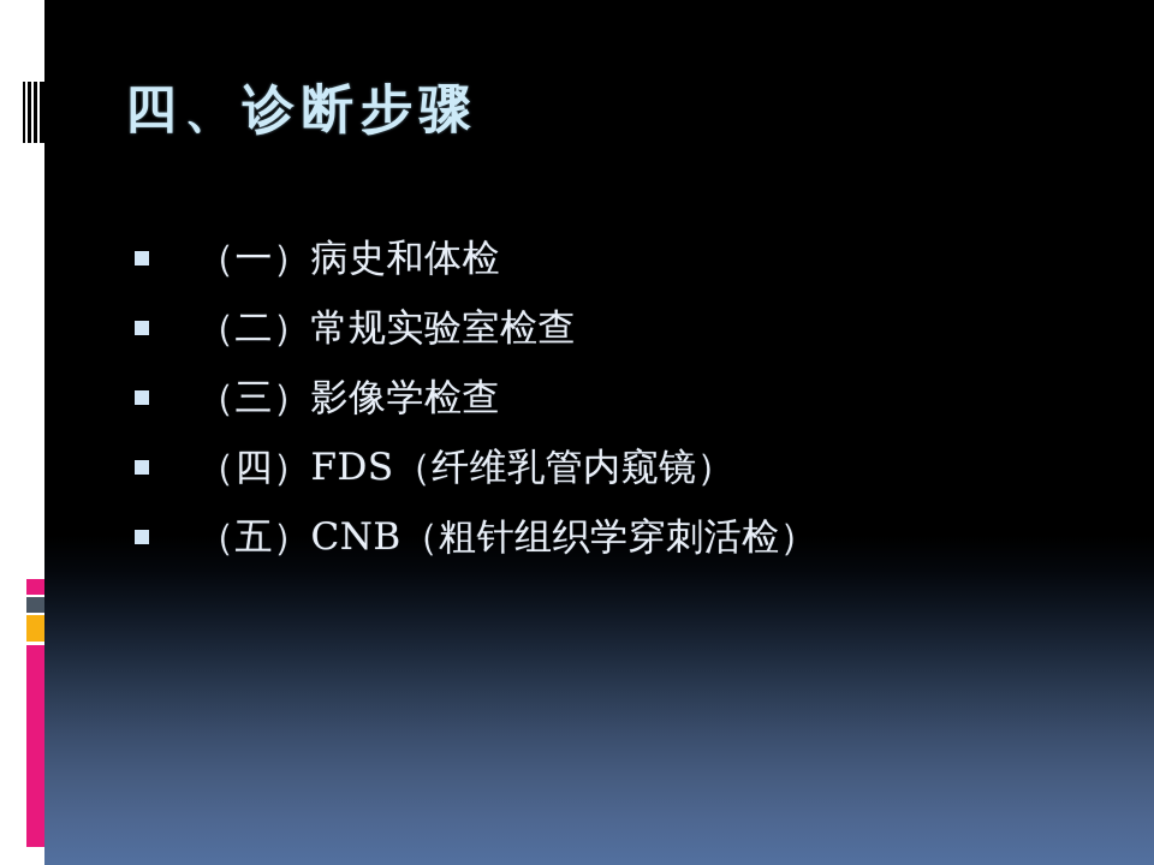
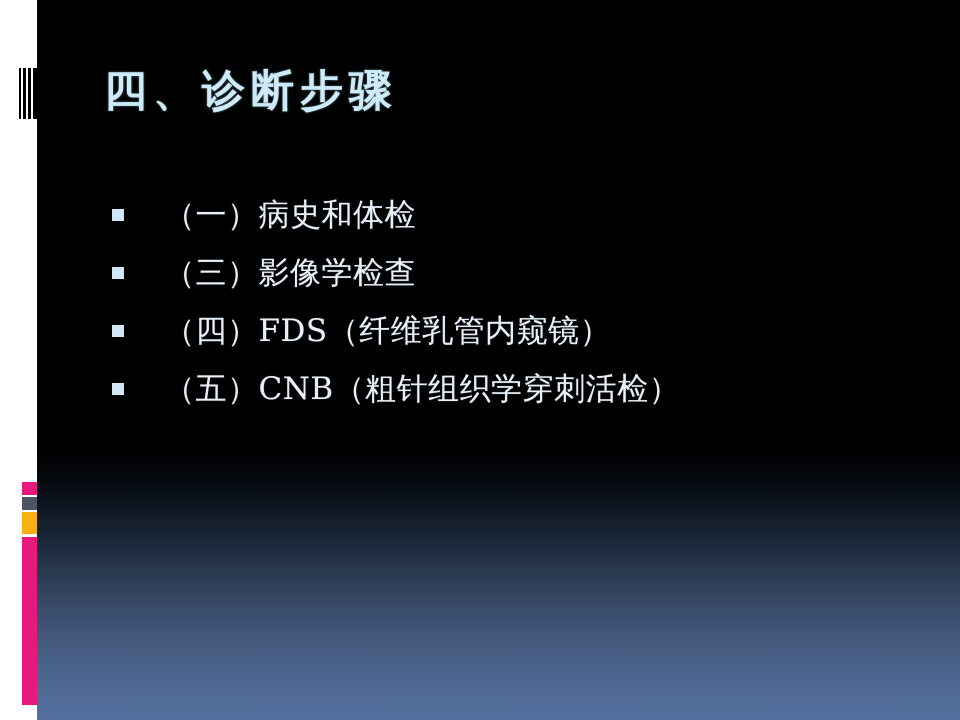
  四、诊断步骤
  （一）病史和体检
- （二）常规实验室检查
  （三）影像学检查
  （四）FDS（纤维乳管内窥镜）
  （五）CNB（粗针组织学穿刺活检）
